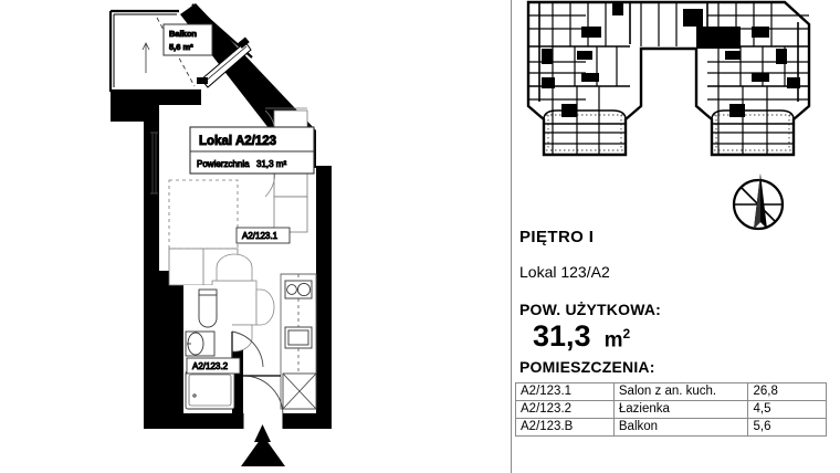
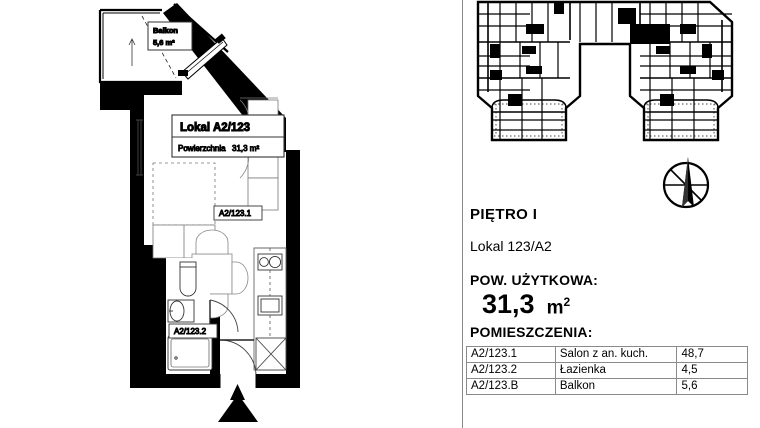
  Lokal
  A2/123
  Powierzchnia
  31,3 m²
  Balkon
  5,6 m²
  A2/123.1
  A2/123.2
  PIĘTRO I
  Lokal 123/A2
  POW. UŻYTKOWA:
  31,3
  m2
  POMIESZCZENIA:
- A2/123.1	Salon z an. kuch.	26,8
+ A2/123.1	Salon z an. kuch.	48,7
  A2/123.2	Łazienka	4,5
  A2/123.B	Balkon	5,6
